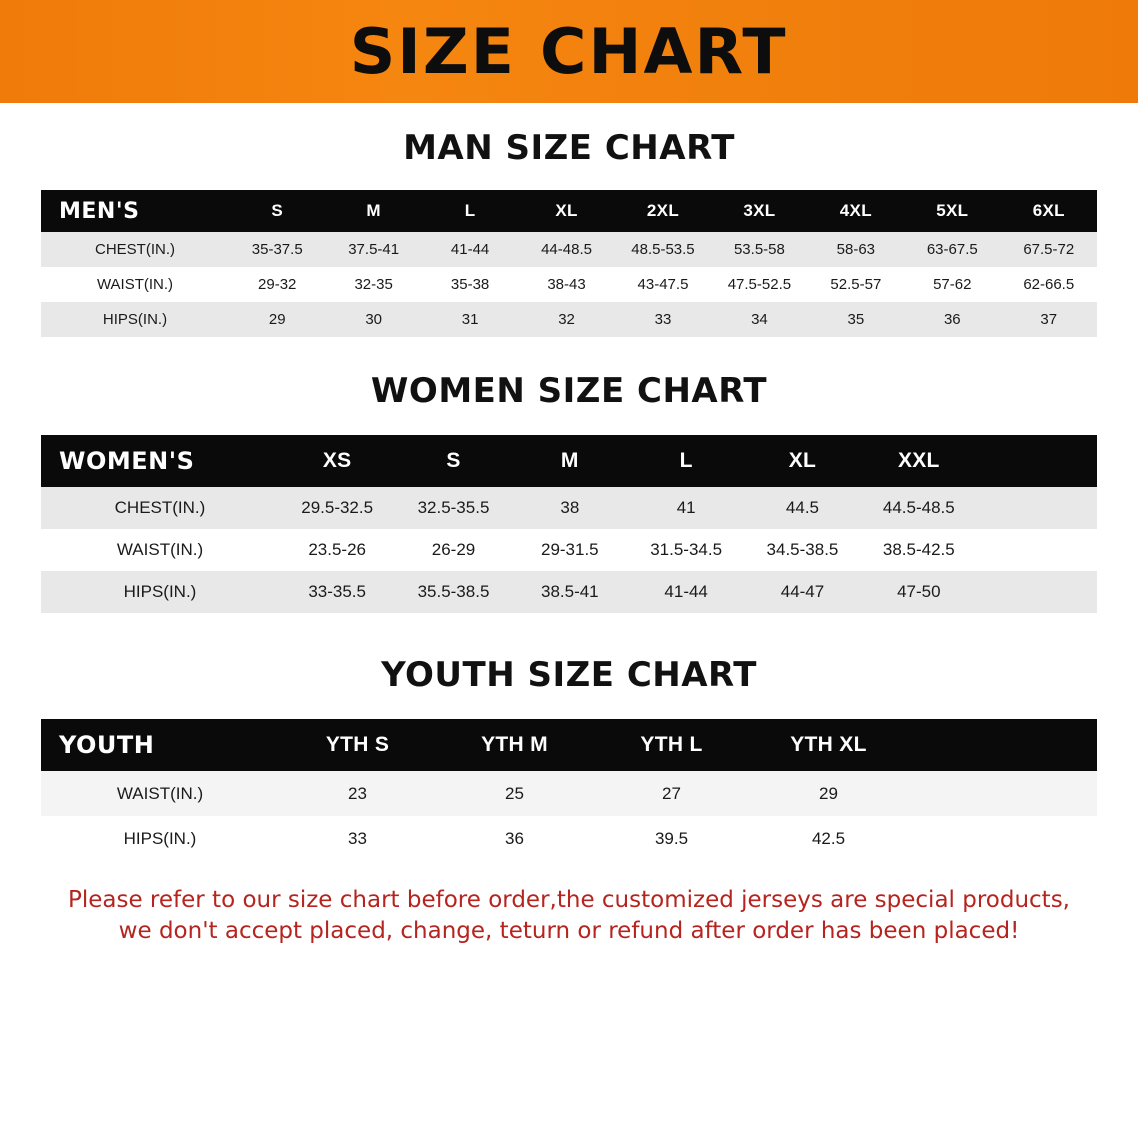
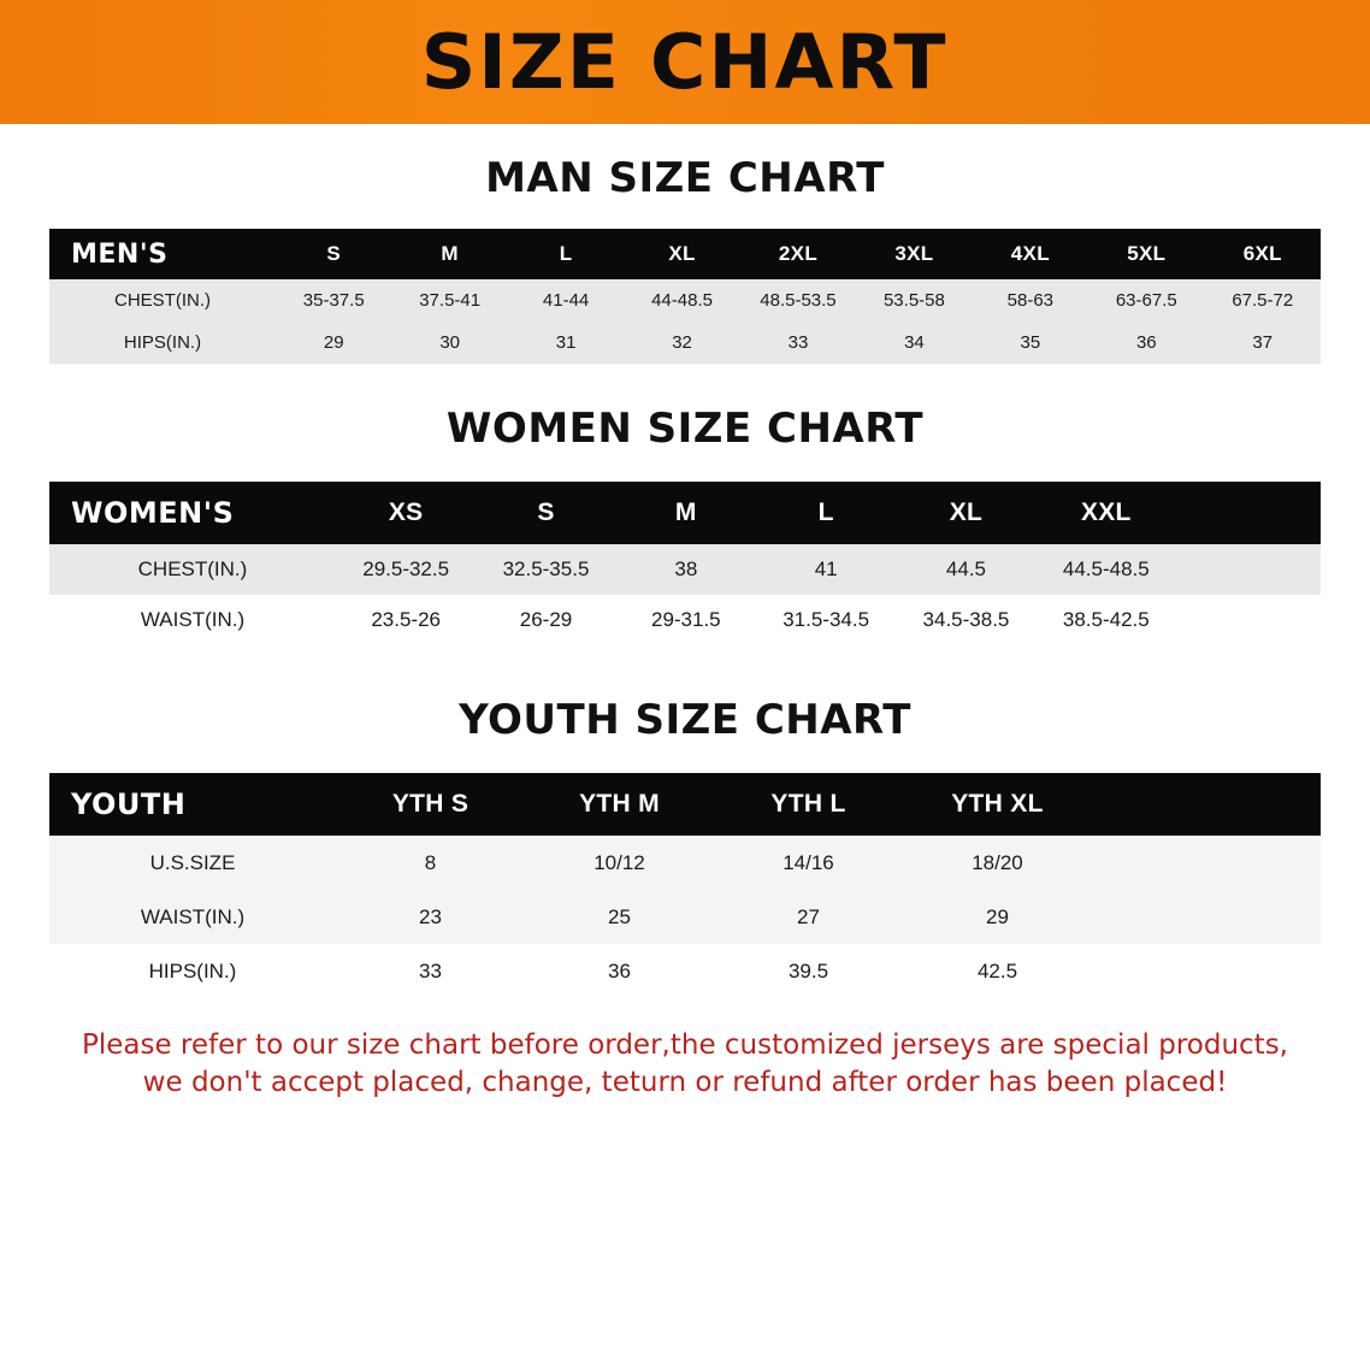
  SIZE CHART
  MAN SIZE CHART
  MEN'S	S	M	L	XL	2XL	3XL	4XL	5XL	6XL
  CHEST(IN.)	35-37.5	37.5-41	41-44	44-48.5	48.5-53.5	53.5-58	58-63	63-67.5	67.5-72
- WAIST(IN.)	29-32	32-35	35-38	38-43	43-47.5	47.5-52.5	52.5-57	57-62	62-66.5
  HIPS(IN.)	29	30	31	32	33	34	35	36	37
  WOMEN SIZE CHART
  WOMEN'S	XS	S	M	L	XL	XXL
  CHEST(IN.)	29.5-32.5	32.5-35.5	38	41	44.5	44.5-48.5
  WAIST(IN.)	23.5-26	26-29	29-31.5	31.5-34.5	34.5-38.5	38.5-42.5
- HIPS(IN.)	33-35.5	35.5-38.5	38.5-41	41-44	44-47	47-50
  YOUTH SIZE CHART
  YOUTH	YTH S	YTH M	YTH L	YTH XL
+ U.S.SIZE	8	10/12	14/16	18/20
  WAIST(IN.)	23	25	27	29
  HIPS(IN.)	33	36	39.5	42.5
  Please refer to our size chart before order,the customized jerseys are special products,
  we don't accept placed, change, teturn or refund after order has been placed!
